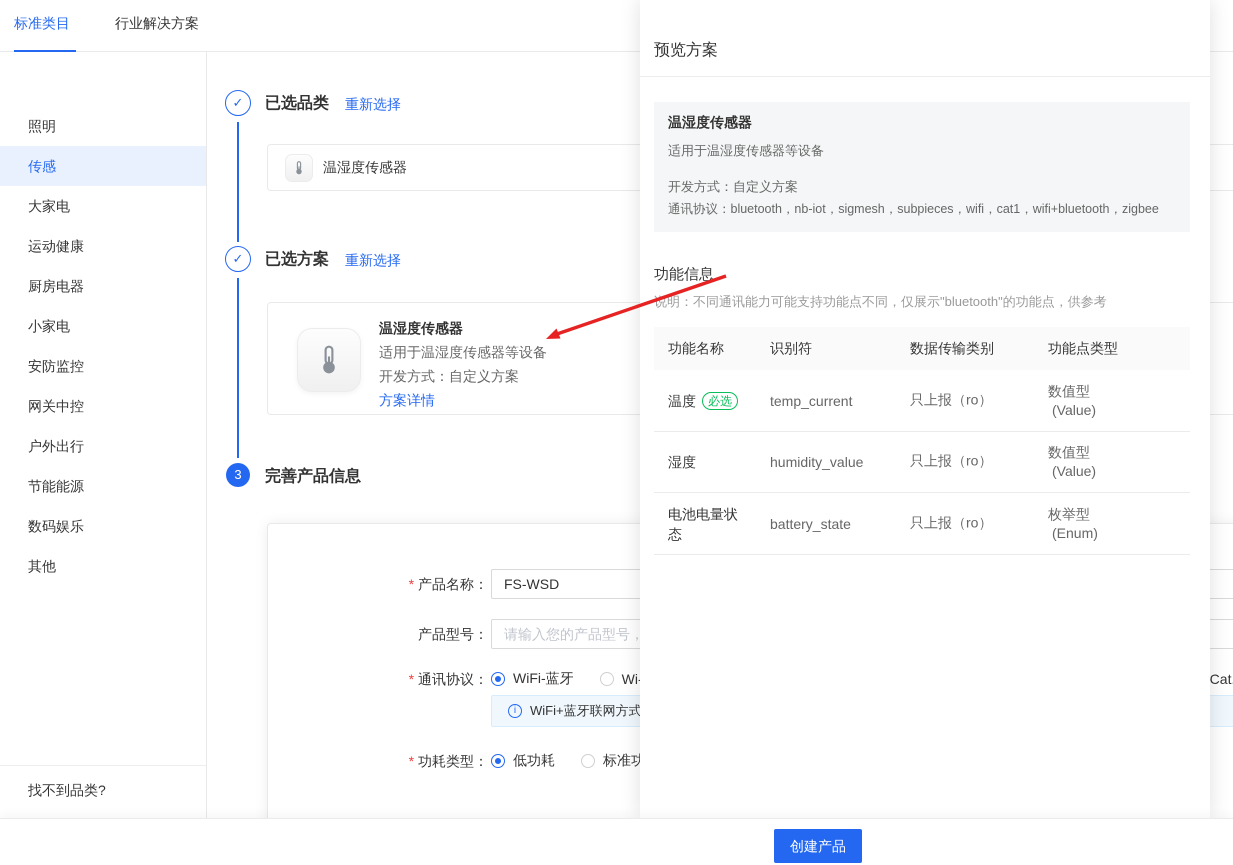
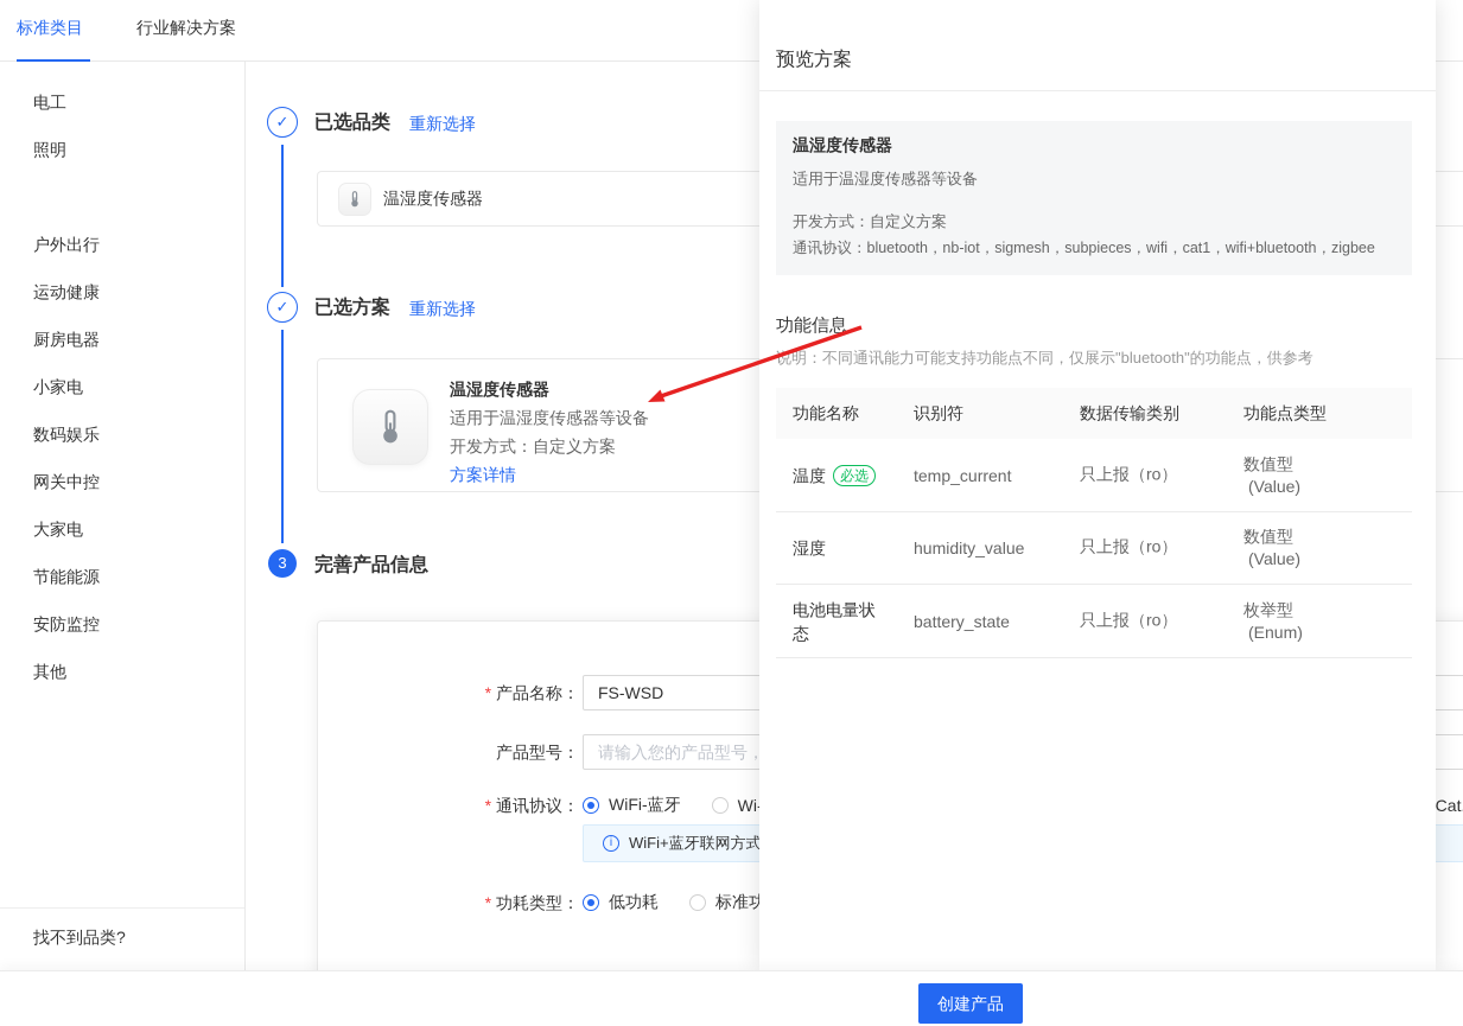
  标准类目
  行业解决方案
+ 电工
  照明
- 传感
- 大家电
+ 户外出行
  运动健康
  厨房电器
  小家电
- 安防监控
+ 数码娱乐
  网关中控
- 户外出行
+ 大家电
  节能能源
- 数码娱乐
+ 安防监控
  其他
  找不到品类?
  ✓
  已选品类
  重新选择
  温湿度传感器
  ✓
  已选方案
  重新选择
  温湿度传感器
  适用于温湿度传感器等设备
  开发方式：自定义方案
  方案详情
  3
  完善产品信息
  产品名称：
  FS-WSD
  产品型号：
  通讯协议：
  WiFi-蓝牙
  i
  功耗类型：
  低功耗
  标准功
  预览方案
  温湿度传感器
  适用于温湿度传感器等设备
  开发方式：自定义方案
  通讯协议：bluetooth，nb-iot，sigmesh，subpieces，wifi，cat1，wifi+bluetooth，zigbee
  功能信息
  说明：不同通讯能力可能支持功能点不同，仅展示"bluetooth"的功能点，供参考
  功能名称
  识别符
  数据传输类别
  功能点类型
  温度 必选
  temp_current
  只上报（ro）
  数值型
  (Value)
  湿度
  humidity_value
  只上报（ro）
  数值型
  (Value)
  电池电量状态
  battery_state
  只上报（ro）
  枚举型
  (Enum)
  创建产品
